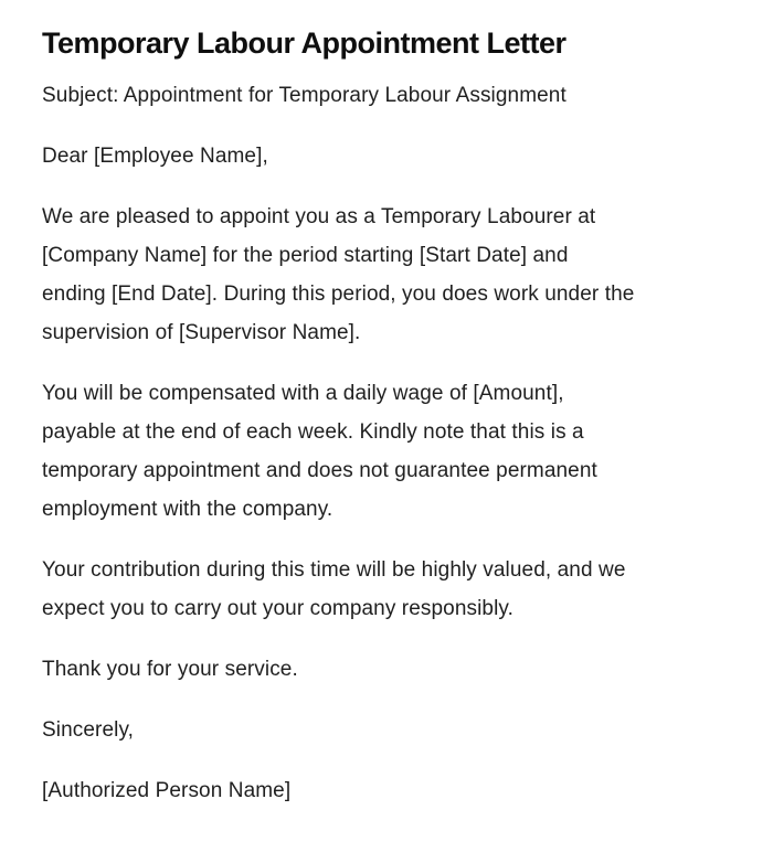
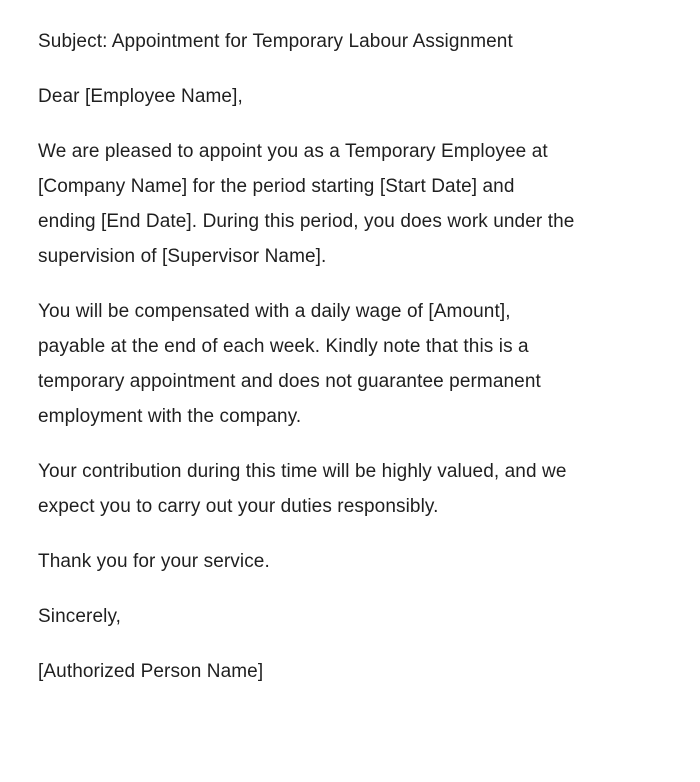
- Temporary Labour Appointment Letter
  Subject: Appointment for Temporary Labour Assignment
  Dear [Employee Name],
- We are pleased to appoint you as a Temporary Labourer at
+ We are pleased to appoint you as a Temporary Employee at
  [Company Name] for the period starting [Start Date] and
  ending [End Date]. During this period, you does work under the
  supervision of [Supervisor Name].
  You will be compensated with a daily wage of [Amount],
  payable at the end of each week. Kindly note that this is a
  temporary appointment and does not guarantee permanent
  employment with the company.
  Your contribution during this time will be highly valued, and we
- expect you to carry out your company responsibly.
+ expect you to carry out your duties responsibly.
  Thank you for your service.
  Sincerely,
  [Authorized Person Name]
